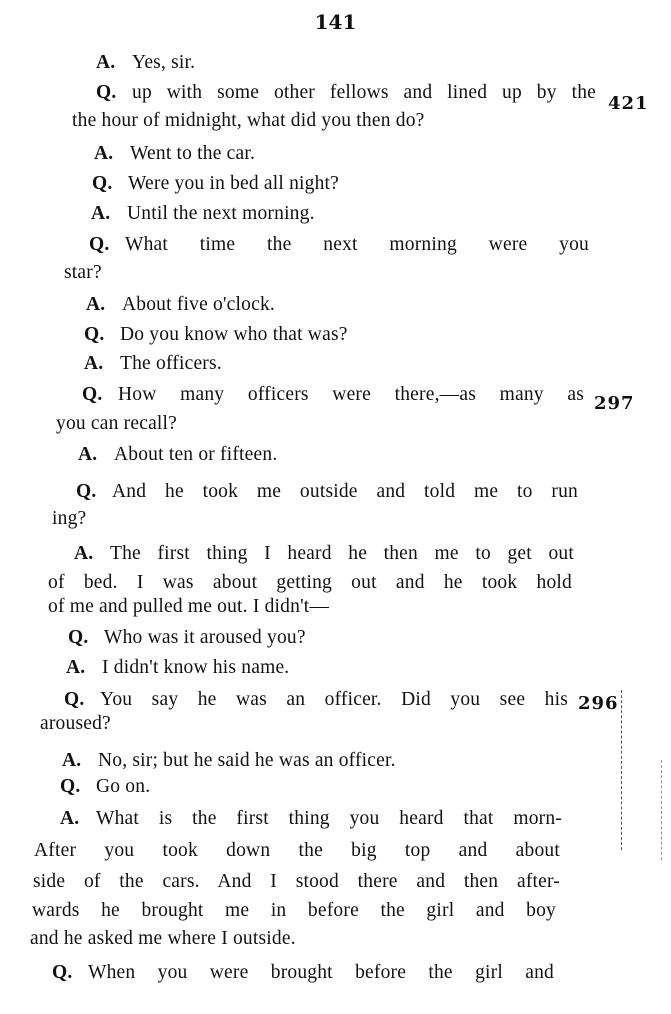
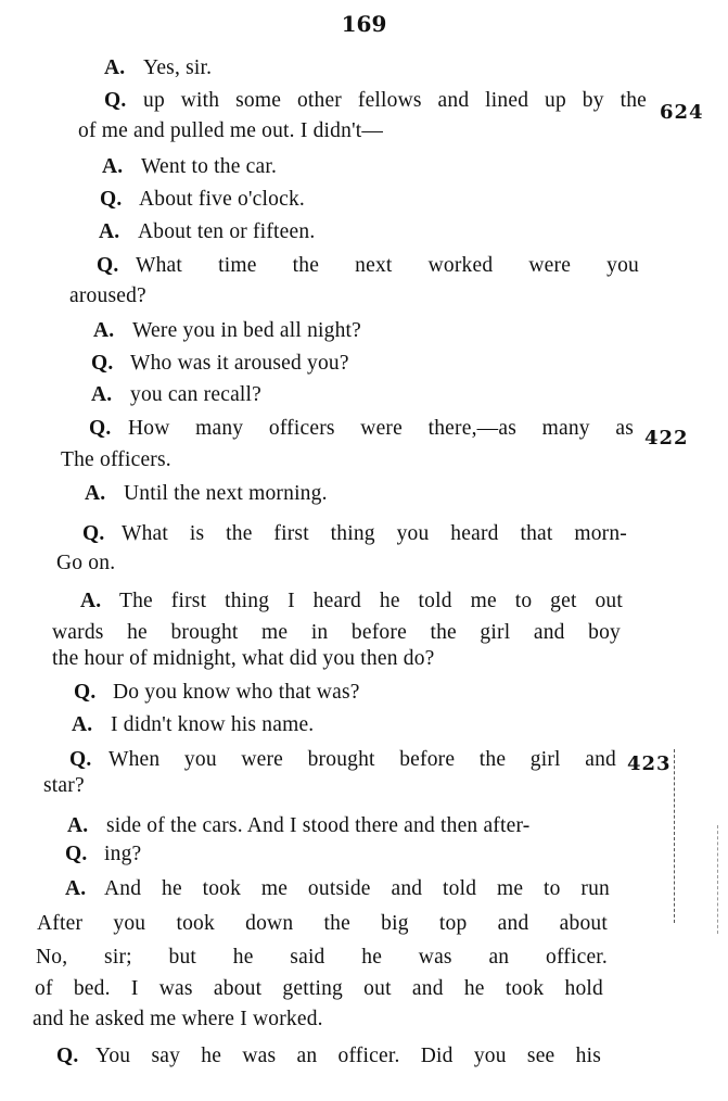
- 141
+ 169
  A. Yes, sir.
  Q. up with some other fellows and lined up by the
- 421
+ 624
- the hour of midnight, what did you then do?
+ of me and pulled me out. I didn't—
  A. Went to the car.
- Q. Were you in bed all night?
+ Q. About five o'clock.
- A. Until the next morning.
+ A. About ten or fifteen.
- Q. What time the next morning were you
+ Q. What time the next worked were you
- star?
+ aroused?
- A. About five o'clock.
+ A. Were you in bed all night?
- Q. Do you know who that was?
+ Q. Who was it aroused you?
- A. The officers.
+ A. you can recall?
  Q. How many officers were there,—as many as
- 297
+ 422
- you can recall?
+ The officers.
- A. About ten or fifteen.
+ A. Until the next morning.
- Q. And he took me outside and told me to run
+ Q. What is the first thing you heard that morn-
- ing?
+ Go on.
- A. The first thing I heard he then me to get out
+ A. The first thing I heard he told me to get out
- of bed. I was about getting out and he took hold
+ wards he brought me in before the girl and boy
- of me and pulled me out. I didn't—
+ the hour of midnight, what did you then do?
- Q. Who was it aroused you?
+ Q. Do you know who that was?
  A. I didn't know his name.
- Q. You say he was an officer. Did you see his
+ Q. When you were brought before the girl and
- 296
+ 423
- aroused?
+ star?
- A. No, sir; but he said he was an officer.
+ A. side of the cars. And I stood there and then after-
- Q. Go on.
+ Q. ing?
- A. What is the first thing you heard that morn-
+ A. And he took me outside and told me to run
  After you took down the big top and about
- side of the cars. And I stood there and then after-
+ No, sir; but he said he was an officer.
- wards he brought me in before the girl and boy
+ of bed. I was about getting out and he took hold
- and he asked me where I outside.
+ and he asked me where I worked.
- Q. When you were brought before the girl and
+ Q. You say he was an officer. Did you see his
